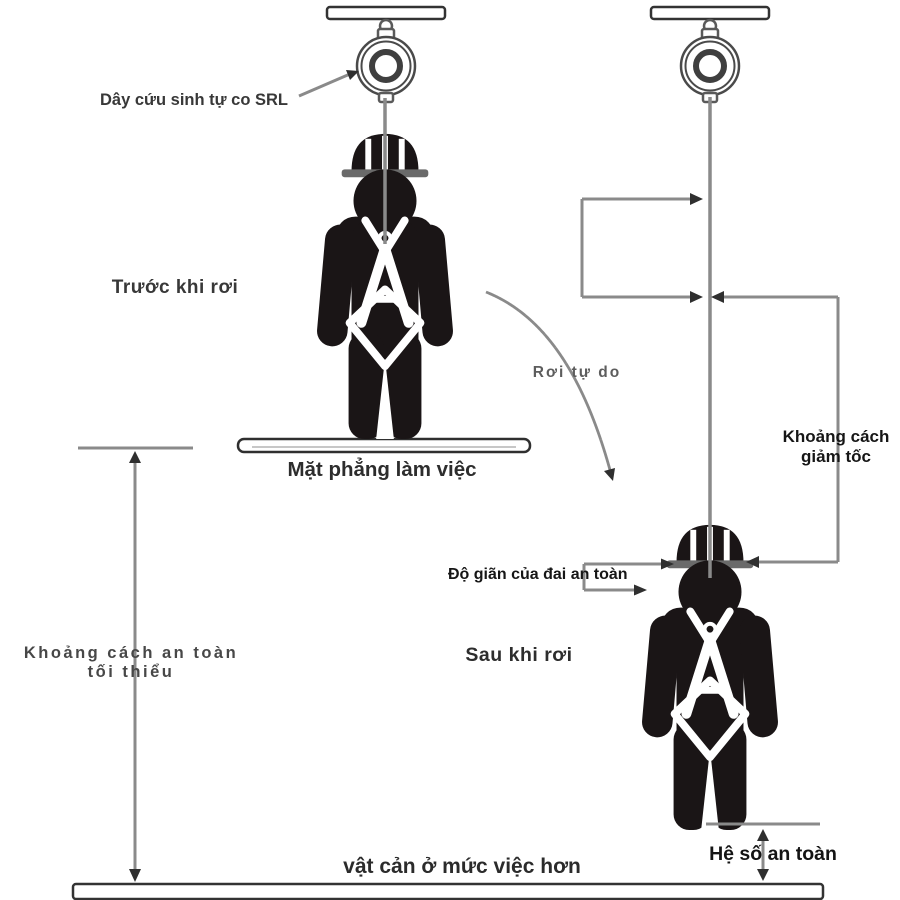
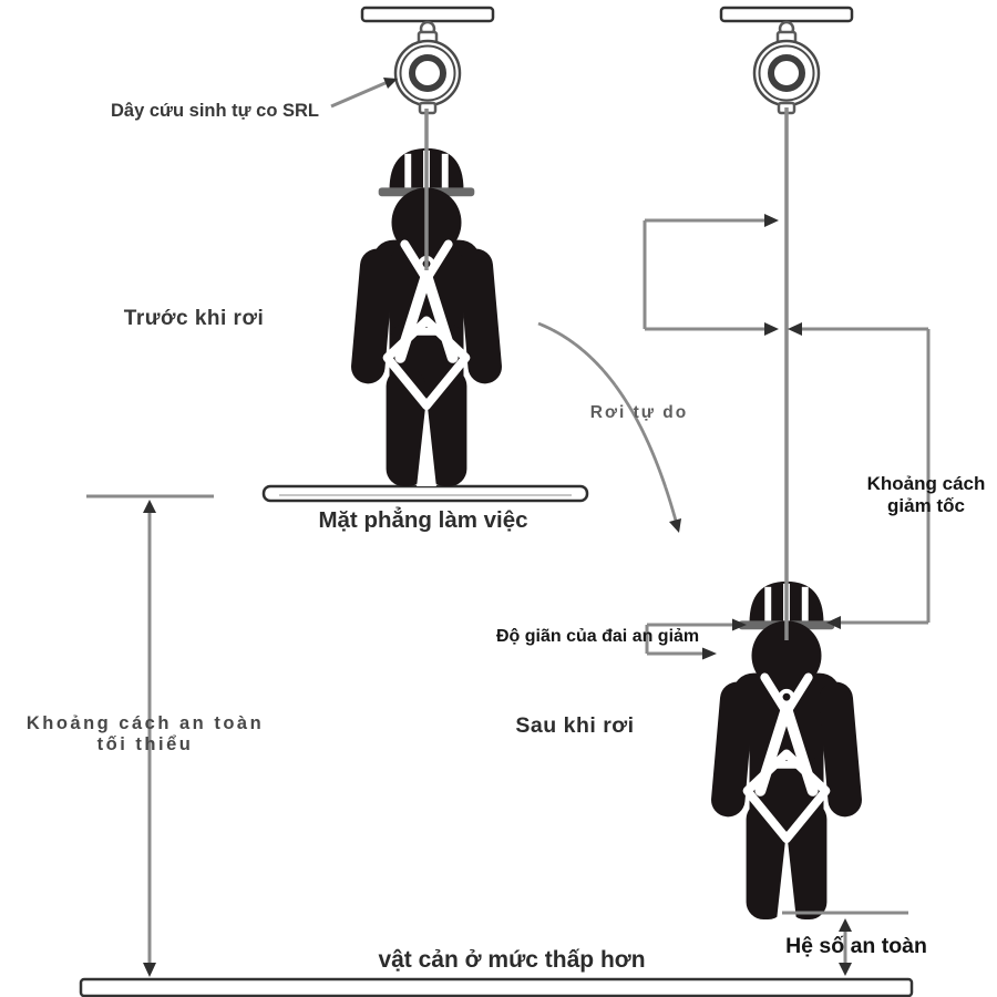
  Dây cứu sinh tự co SRL
  Trước khi rơi
  Rơi tự do
  Mặt phẳng làm việc
  Khoảng cách
  giảm tốc
- Độ giãn của đai an toàn
+ Độ giãn của đai an giảm
  Sau khi rơi
  Khoảng cách an toàn
  tối thiểu
  Hệ số an toàn
- vật cản ở mức việc hơn
+ vật cản ở mức thấp hơn
